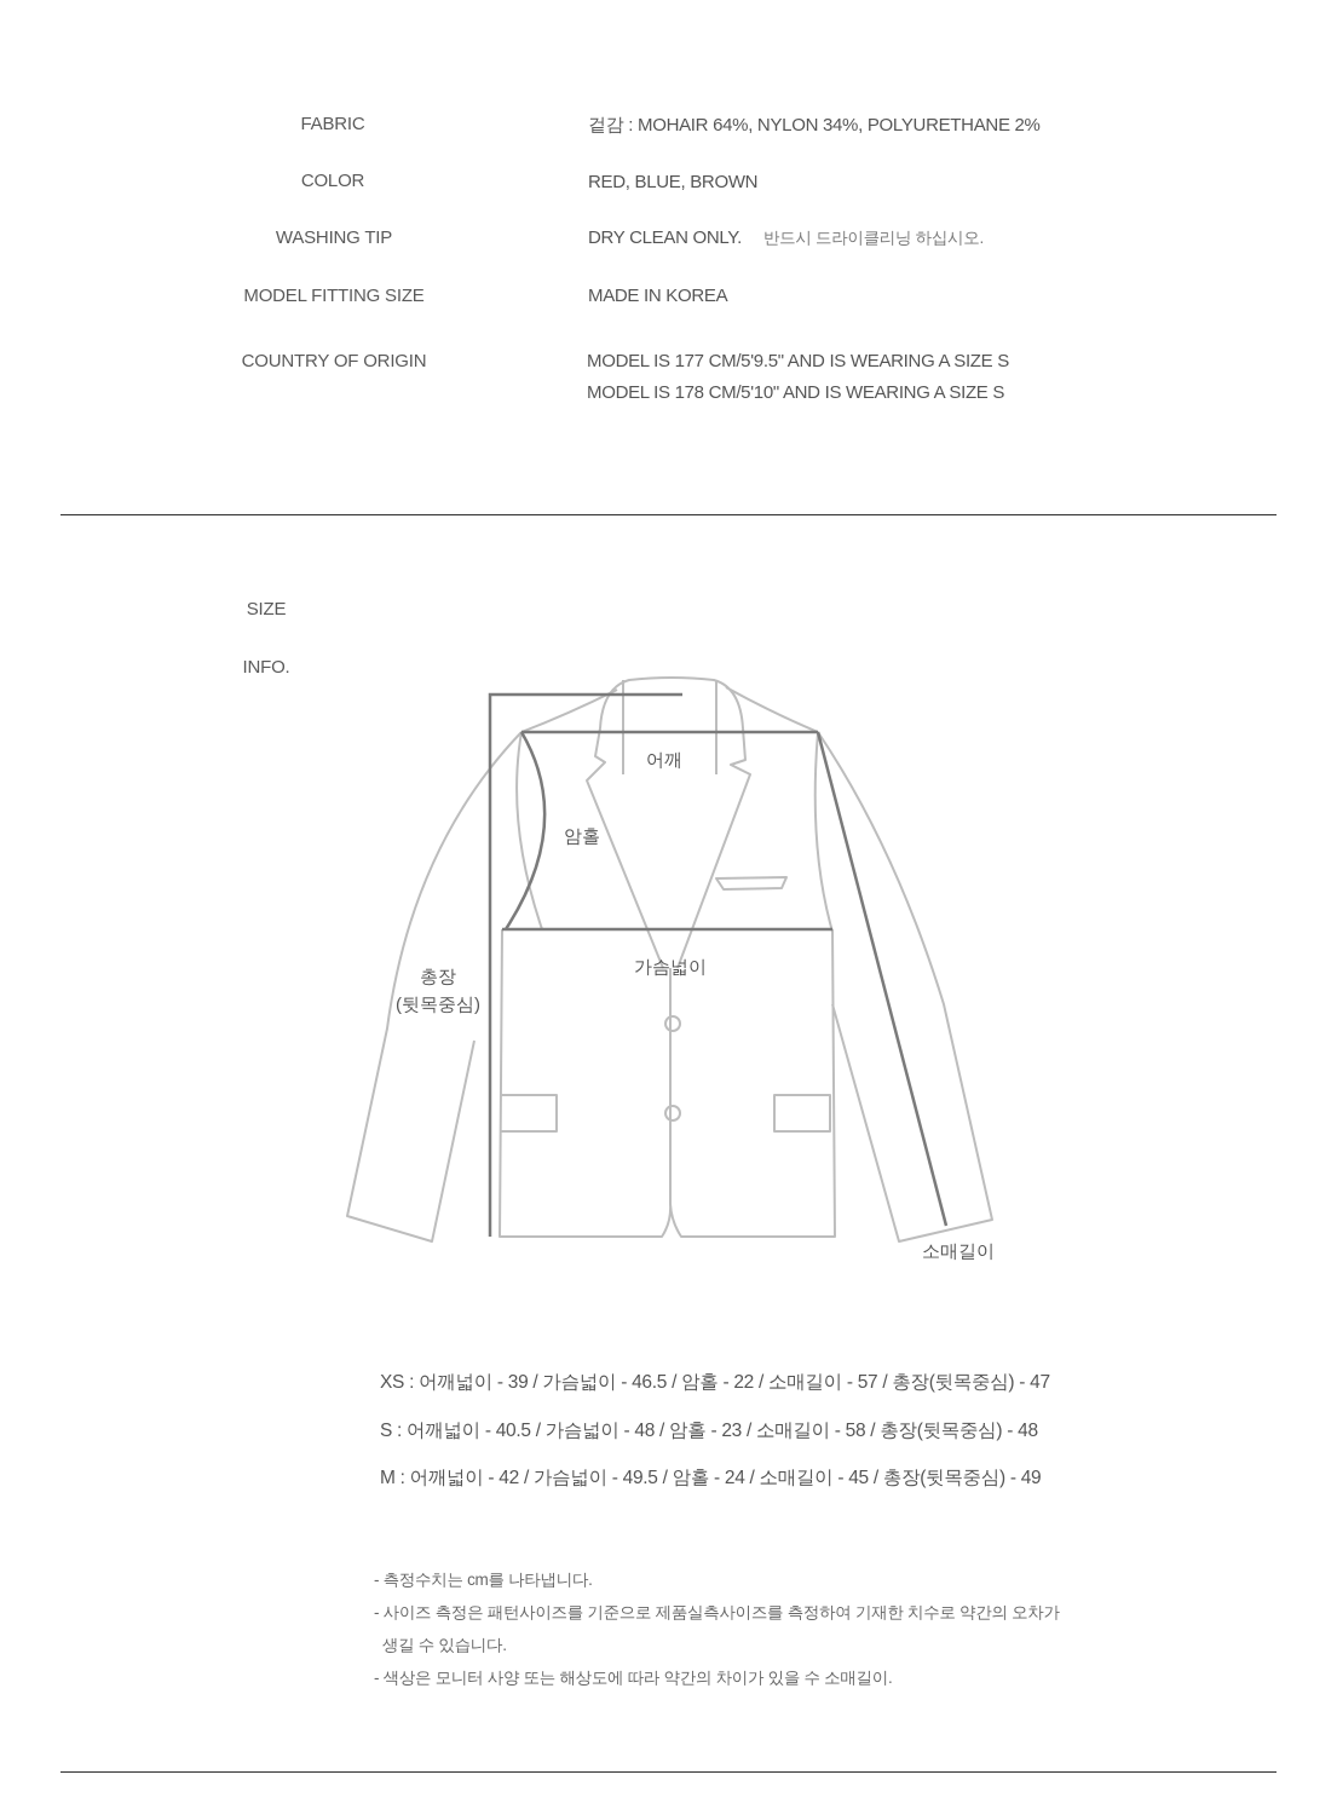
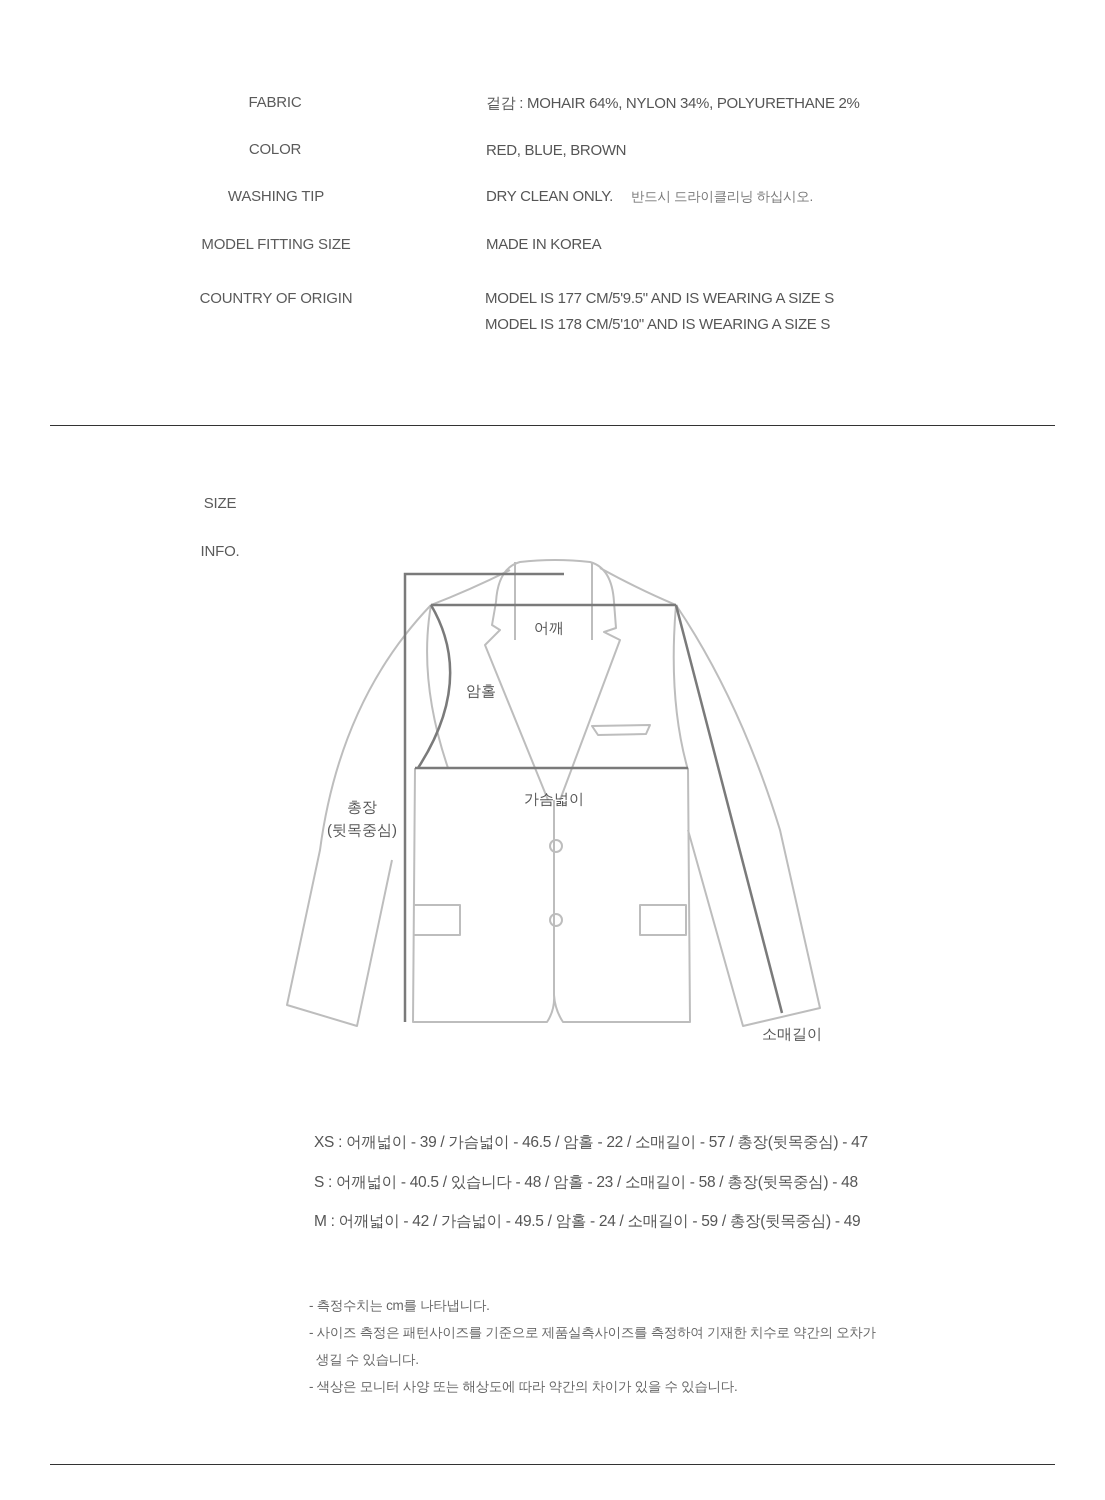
  FABRIC
  겉감 : MOHAIR 64%, NYLON 34%, POLYURETHANE 2%
  COLOR
  RED, BLUE, BROWN
  WASHING TIP
  DRY CLEAN ONLY. 반드시 드라이클리닝 하십시오.
  MODEL FITTING SIZE
  MADE IN KOREA
  COUNTRY OF ORIGIN
  MODEL IS 177 CM/5'9.5" AND IS WEARING A SIZE S
  MODEL IS 178 CM/5'10" AND IS WEARING A SIZE S
  SIZE
  INFO.
  어깨
  암홀
  가슴넓이
  총장
  (뒷목중심)
  소매길이
  XS : 어깨넓이 - 39 / 가슴넓이 - 46.5 / 암홀 - 22 / 소매길이 - 57 / 총장(뒷목중심) - 47
- S : 어깨넓이 - 40.5 / 가슴넓이 - 48 / 암홀 - 23 / 소매길이 - 58 / 총장(뒷목중심) - 48
+ S : 어깨넓이 - 40.5 / 있습니다 - 48 / 암홀 - 23 / 소매길이 - 58 / 총장(뒷목중심) - 48
- M : 어깨넓이 - 42 / 가슴넓이 - 49.5 / 암홀 - 24 / 소매길이 - 45 / 총장(뒷목중심) - 49
+ M : 어깨넓이 - 42 / 가슴넓이 - 49.5 / 암홀 - 24 / 소매길이 - 59 / 총장(뒷목중심) - 49
  - 측정수치는 cm를 나타냅니다.
  - 사이즈 측정은 패턴사이즈를 기준으로 제품실측사이즈를 측정하여 기재한 치수로 약간의 오차가
  생길 수 있습니다.
- - 색상은 모니터 사양 또는 해상도에 따라 약간의 차이가 있을 수 소매길이.
+ - 색상은 모니터 사양 또는 해상도에 따라 약간의 차이가 있을 수 있습니다.
